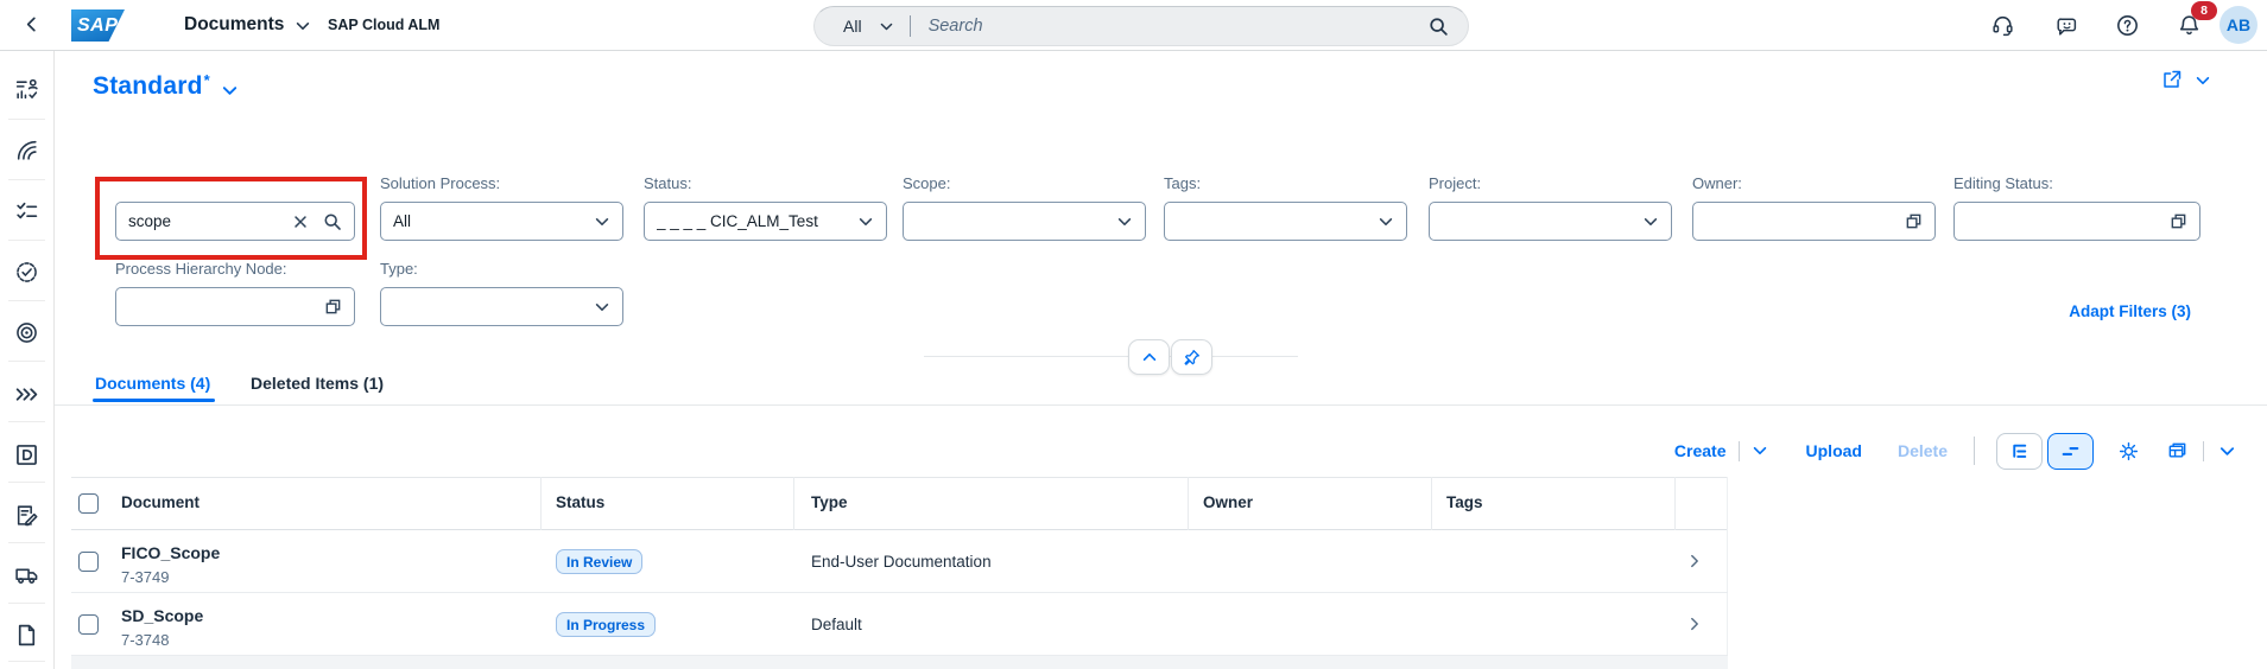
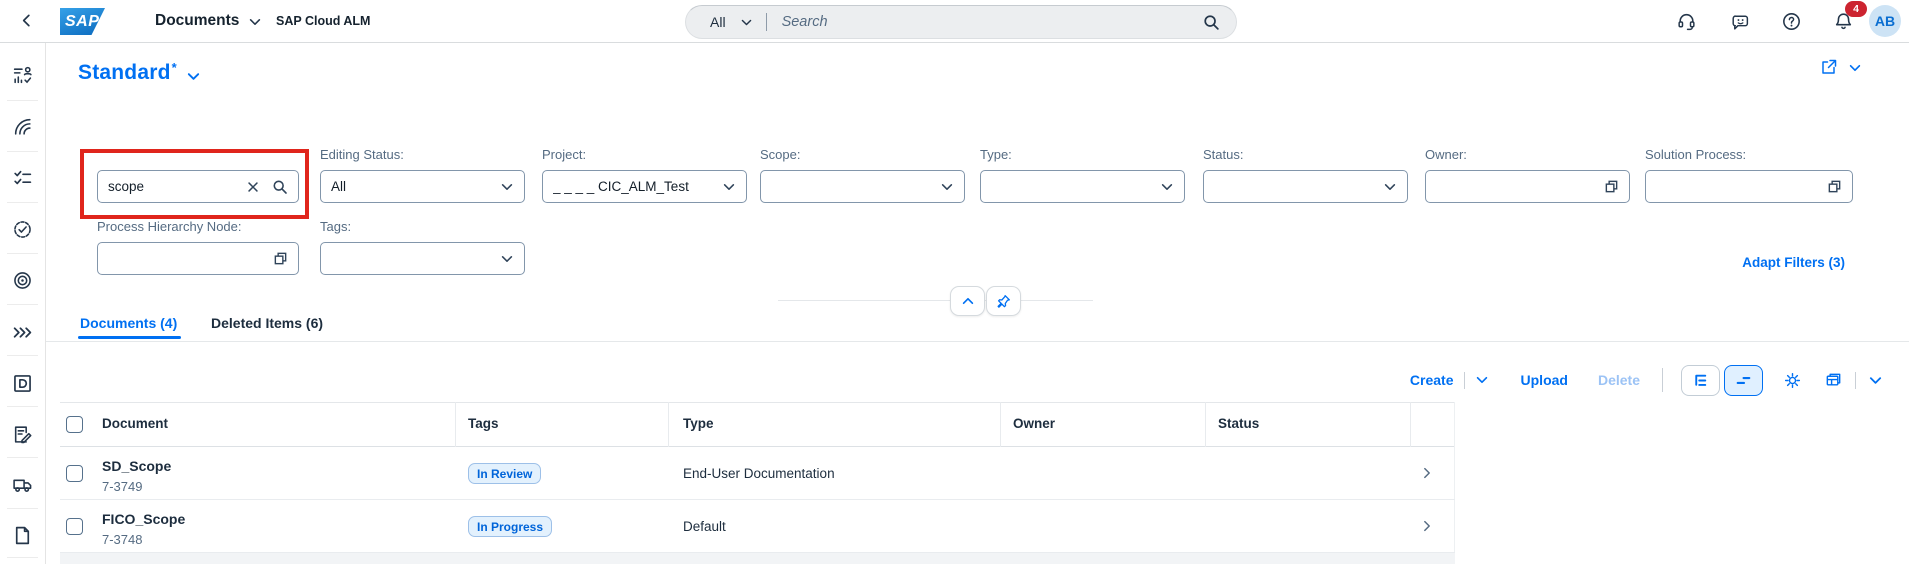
  SAP
  Documents
  SAP Cloud ALM
  All
  Search
- 8
+ 4
  AB
  Standard*
  scope
- Solution Process:
+ Editing Status:
  All
- Status:
+ Project:
  _ _ _ _ CIC_ALM_Test
  Scope:
- Tags:
+ Type:
- Project:
+ Status:
  Owner:
- Editing Status:
+ Solution Process:
  Process Hierarchy Node:
- Type:
+ Tags:
  Adapt Filters (3)
  Documents (4)
- Deleted Items (1)
+ Deleted Items (6)
  Create
  Upload
  Delete
  Document
- Status
+ Tags
  Type
  Owner
- Tags
+ Status
- FICO_Scope
+ SD_Scope
  7-3749
  In Review
  End-User Documentation
- SD_Scope
+ FICO_Scope
  7-3748
  In Progress
  Default
